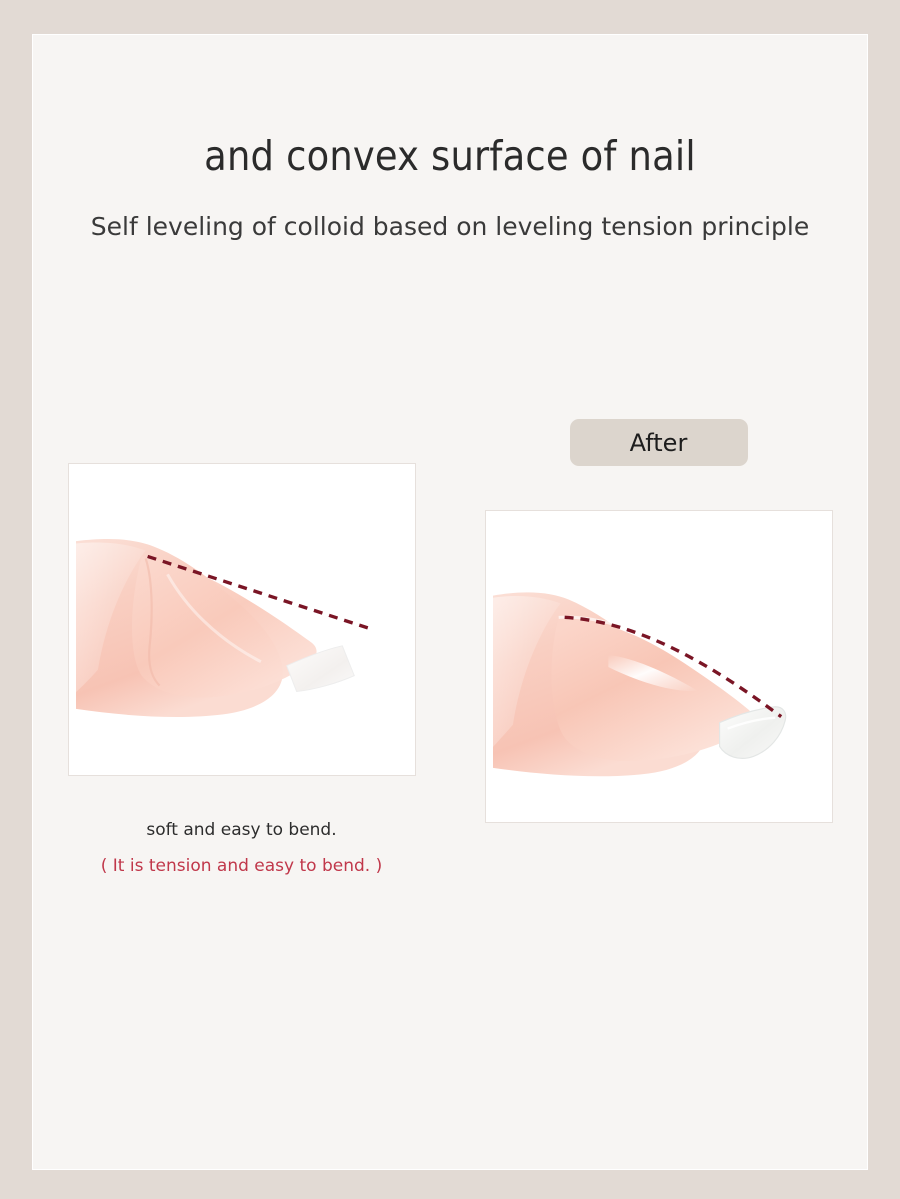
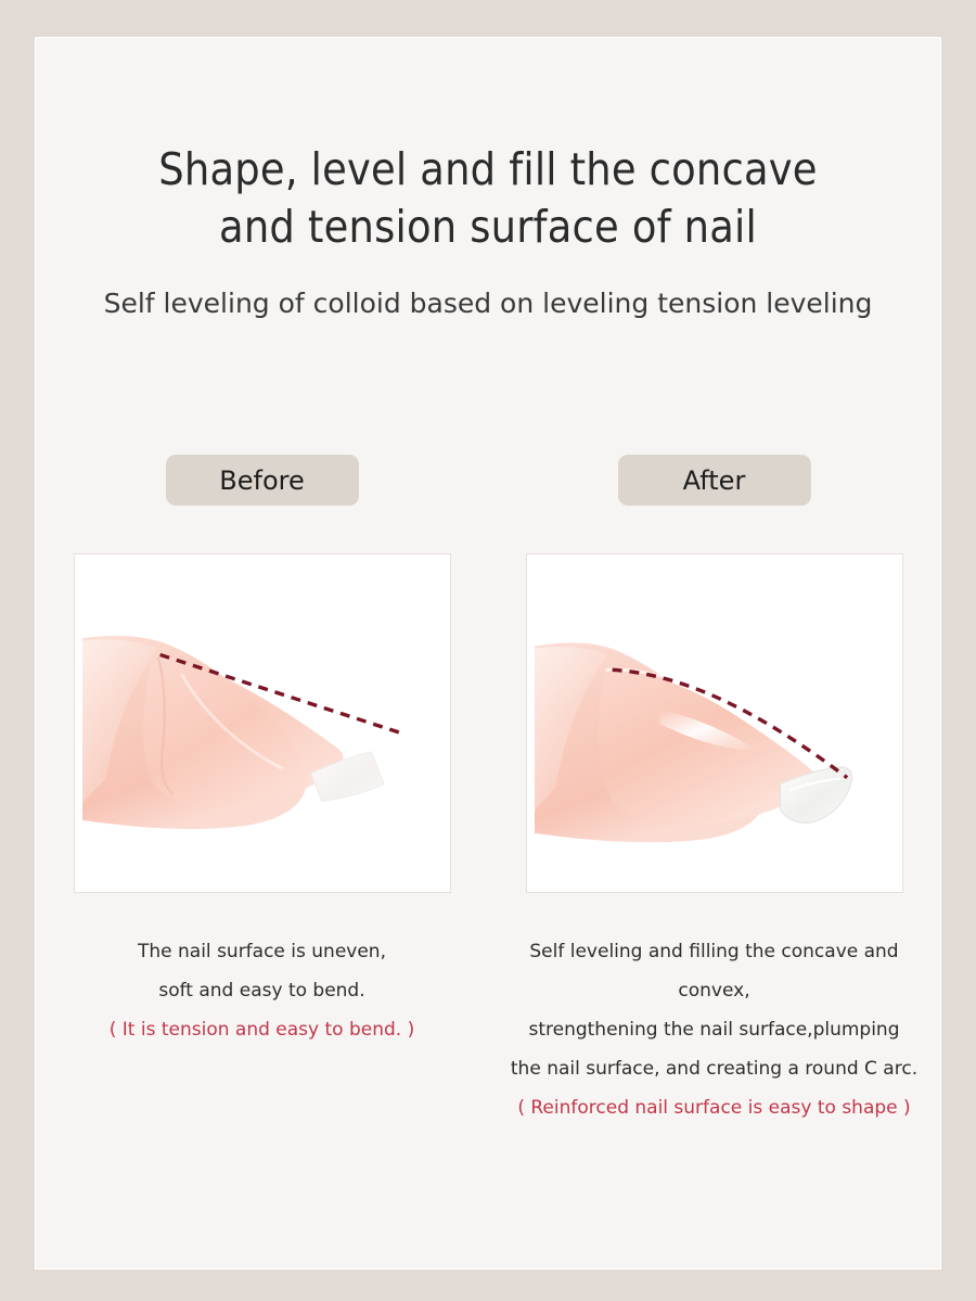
+ Shape, level and fill the concave
- and convex surface of nail
+ and tension surface of nail
- Self leveling of colloid based on leveling tension principle
+ Self leveling of colloid based on leveling tension leveling
+ Before
+ The nail surface is uneven,
  soft and easy to bend.
  ( It is tension and easy to bend. )
  After
+ Self leveling and filling the concave and convex,
+ strengthening the nail surface,plumping
+ the nail surface, and creating a round C arc.
+ ( Reinforced nail surface is easy to shape )
